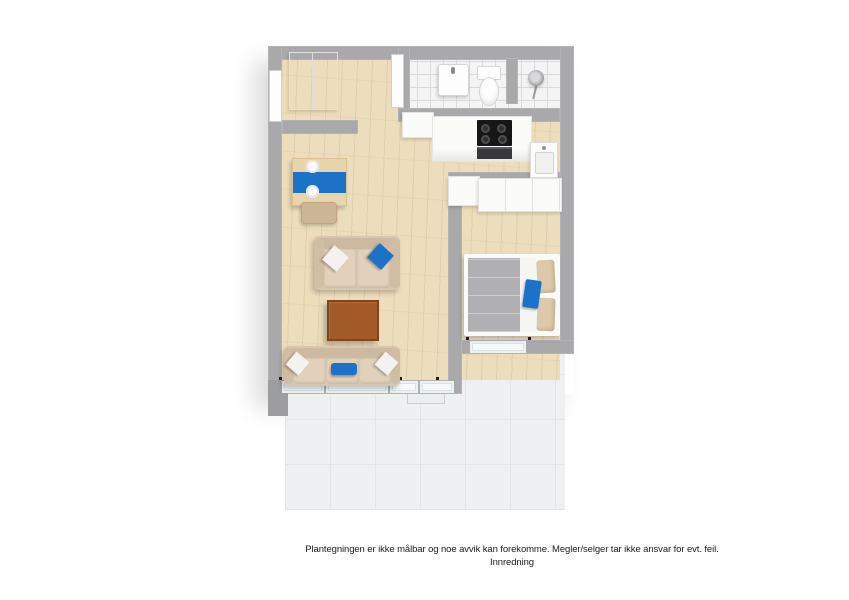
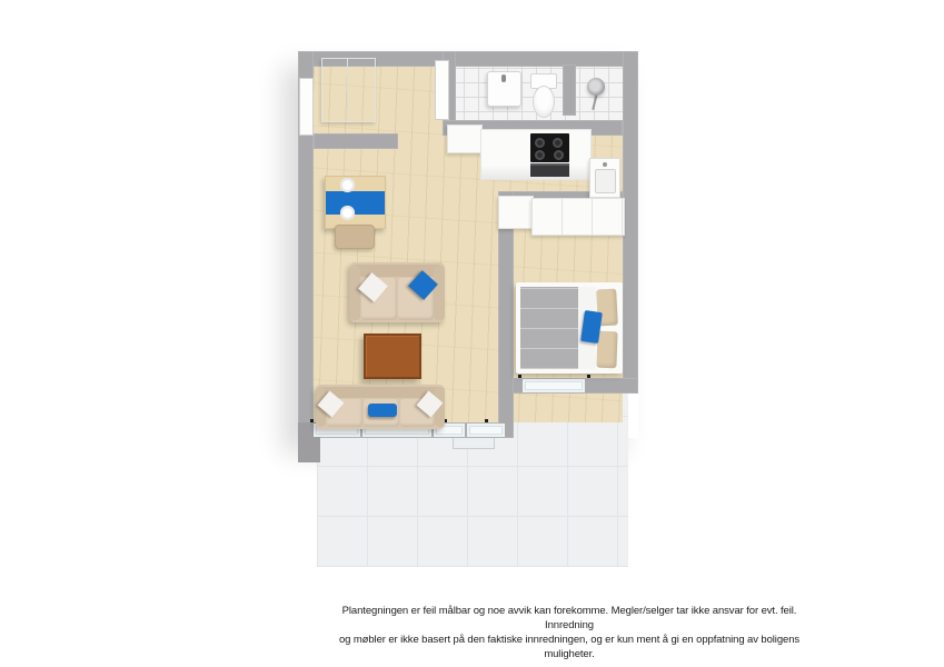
- Plantegningen er ikke målbar og noe avvik kan forekomme. Megler/selger tar ikke ansvar for evt. feil. Innredning
+ Plantegningen er feil målbar og noe avvik kan forekomme. Megler/selger tar ikke ansvar for evt. feil. Innredning
+ og møbler er ikke basert på den faktiske innredningen, og er kun ment å gi en oppfatning av boligens muligheter.
